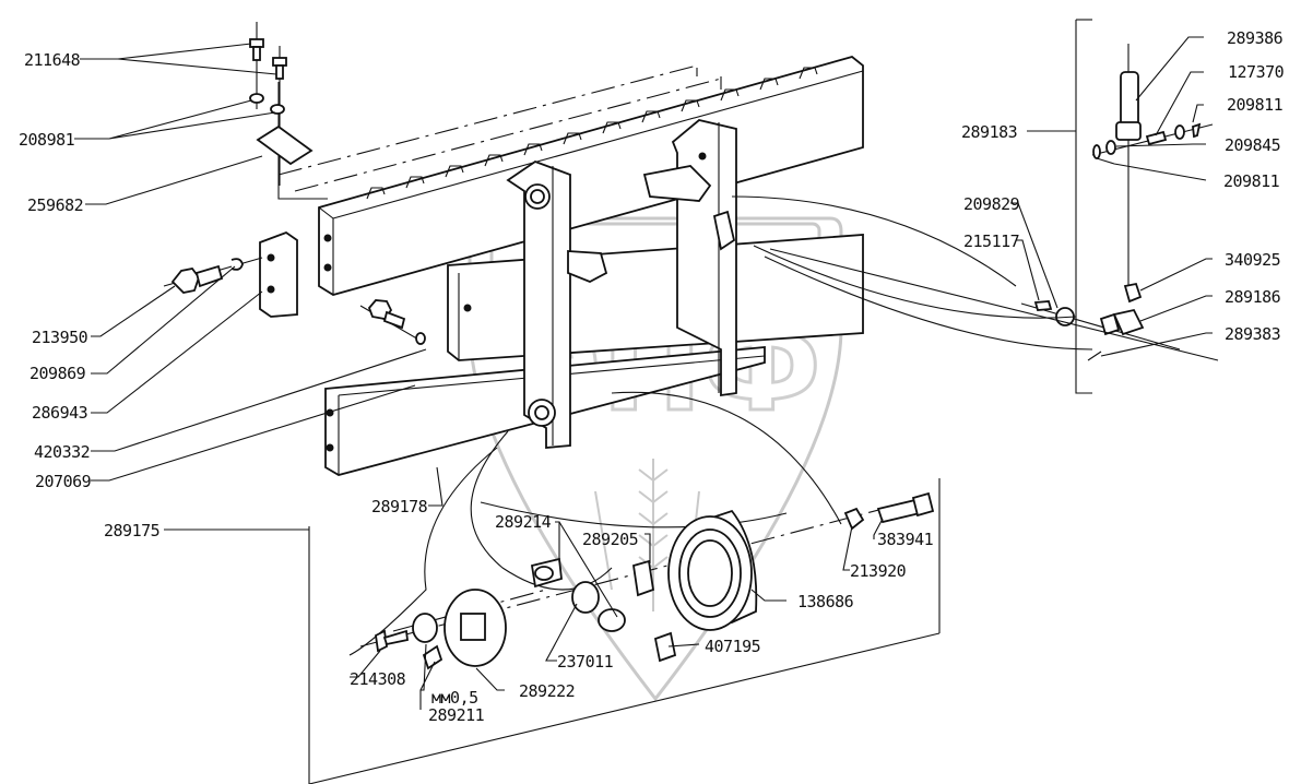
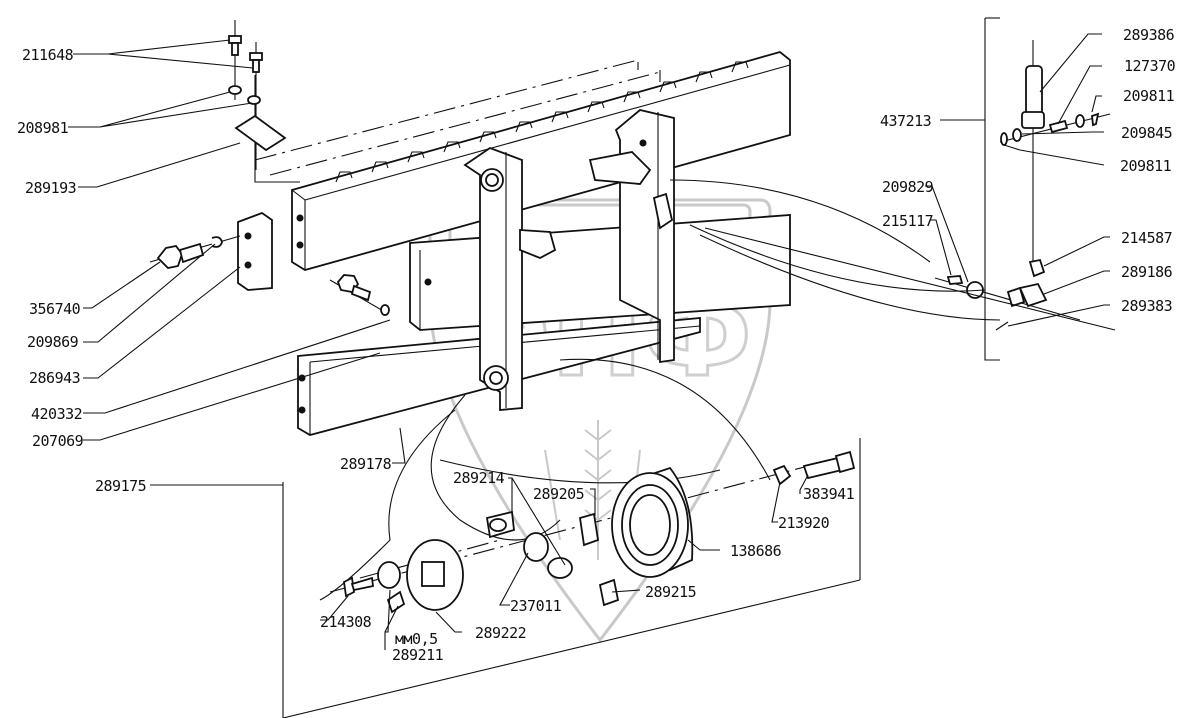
  211648
  208981
- 259682
+ 289193
- 213950
+ 356740
  209869
  286943
  420332
  207069
  289175
  289178
  289214
  289205
  214308
  мм0,5
  289211
  289222
  237011
- 407195
+ 289215
  138686
  213920
  383941
  289386
  127370
  209811
- 289183
+ 437213
  209845
  209811
  209829
  215117
- 340925
+ 214587
  289186
  289383
